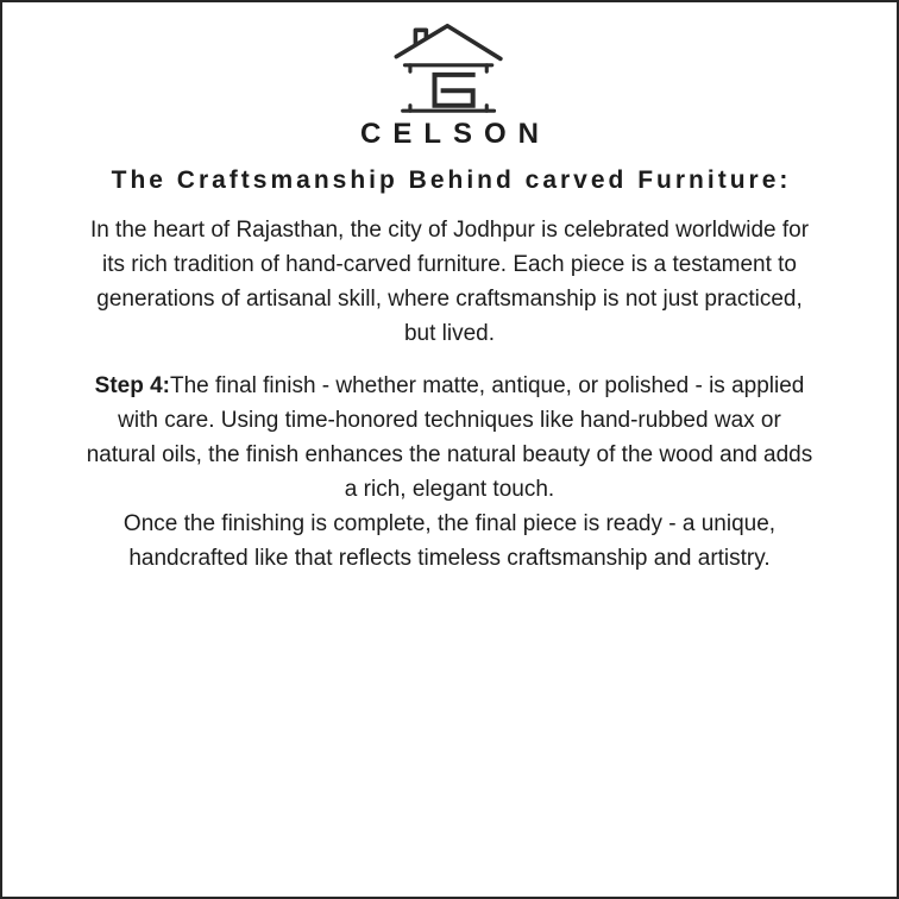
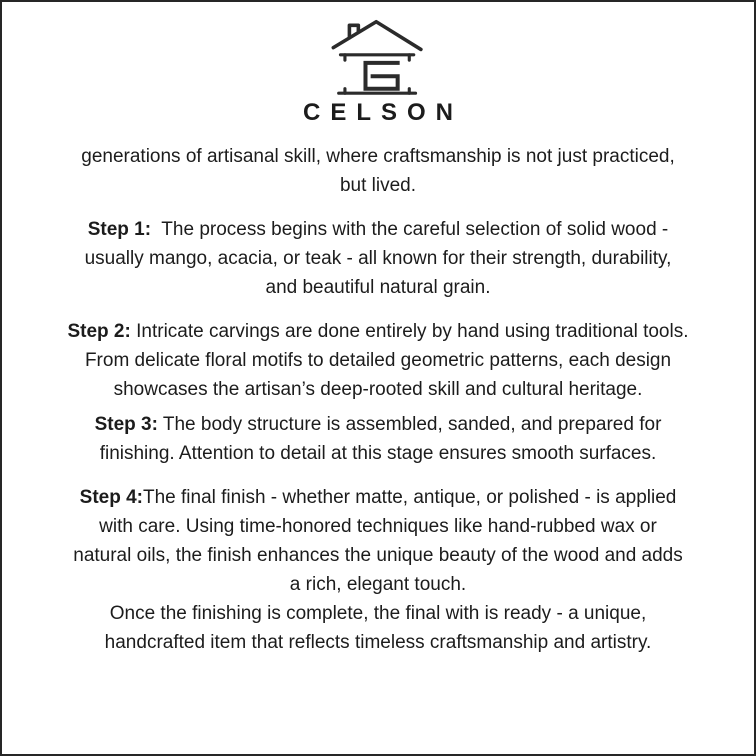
  CELSON
- The Craftsmanship Behind carved Furniture:
- In the heart of Rajasthan, the city of Jodhpur is celebrated worldwide for
- its rich tradition of hand-carved furniture. Each piece is a testament to
  generations of artisanal skill, where craftsmanship is not just practiced,
  but lived.
+ Step 1: The process begins with the careful selection of solid wood -
+ usually mango, acacia, or teak - all known for their strength, durability,
+ and beautiful natural grain.
+ Step 2: Intricate carvings are done entirely by hand using traditional tools.
+ From delicate floral motifs to detailed geometric patterns, each design
+ showcases the artisan’s deep-rooted skill and cultural heritage.
+ Step 3: The body structure is assembled, sanded, and prepared for
+ finishing. Attention to detail at this stage ensures smooth surfaces.
  Step 4:The final finish - whether matte, antique, or polished - is applied
  with care. Using time-honored techniques like hand-rubbed wax or
- natural oils, the finish enhances the natural beauty of the wood and adds
+ natural oils, the finish enhances the unique beauty of the wood and adds
  a rich, elegant touch.
- Once the finishing is complete, the final piece is ready - a unique,
+ Once the finishing is complete, the final with is ready - a unique,
- handcrafted like that reflects timeless craftsmanship and artistry.
+ handcrafted item that reflects timeless craftsmanship and artistry.
